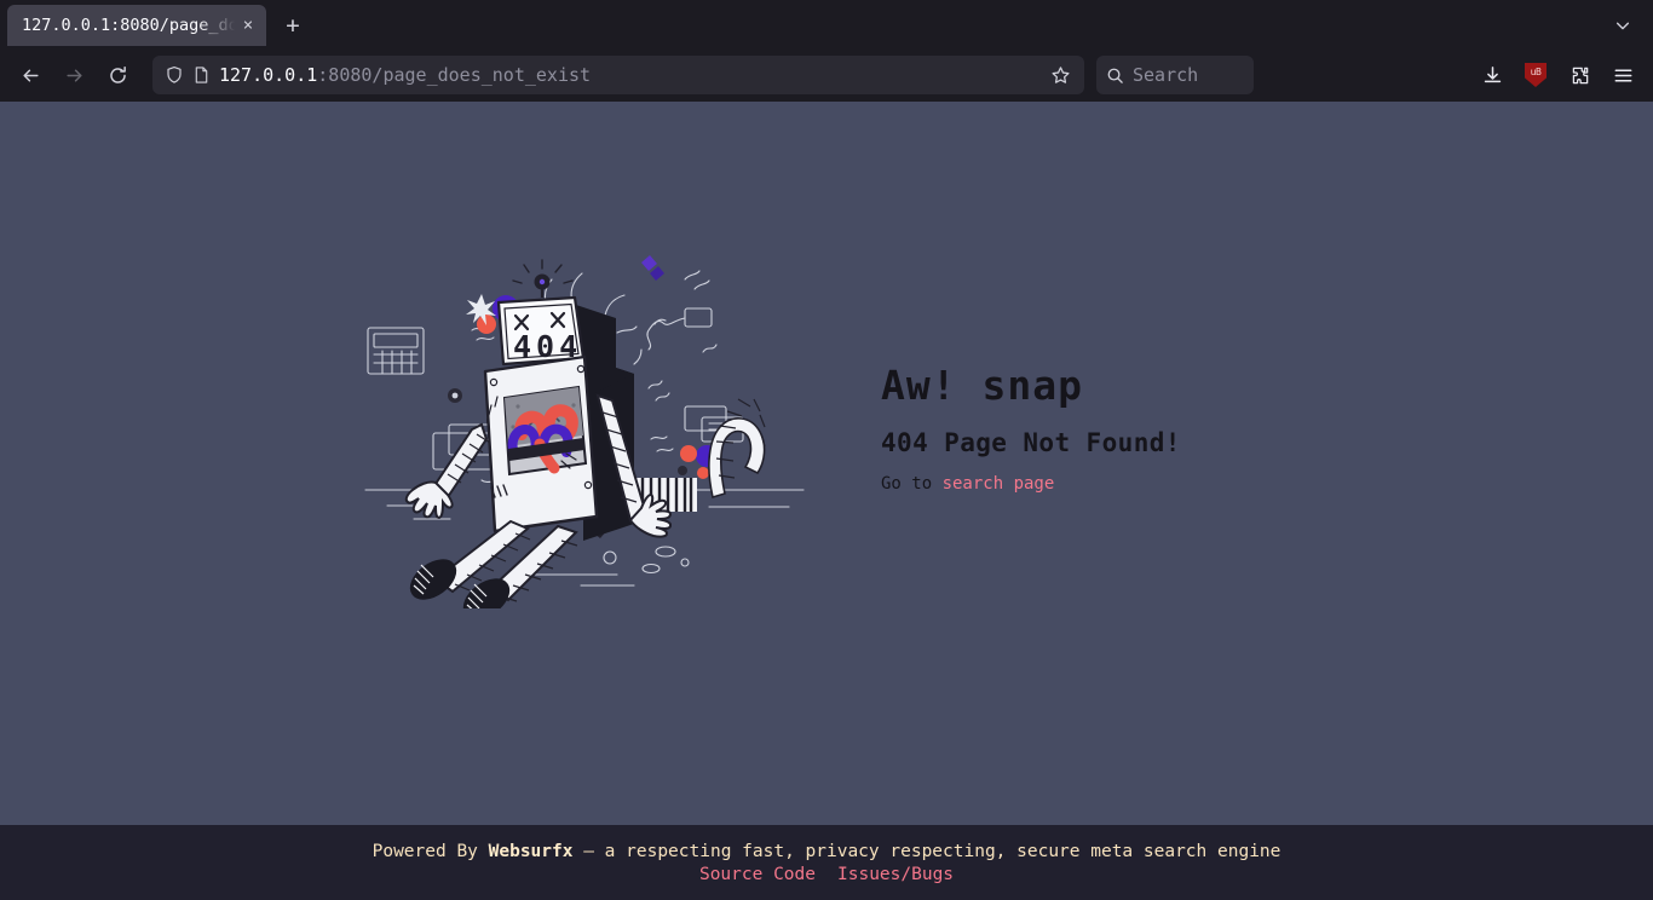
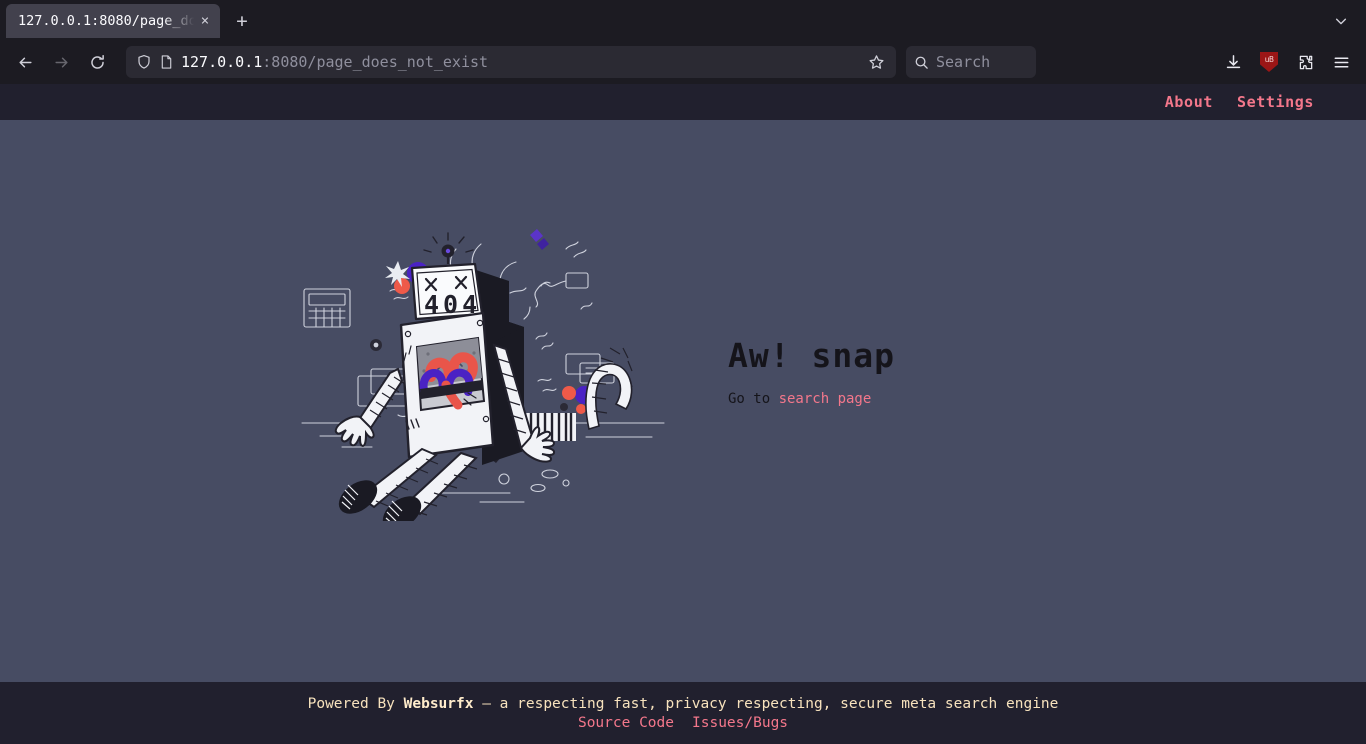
  ×
  +
  127.0.0.1:8080/page_does_not_exist
  Search
  uB
+ About
+ Settings
  404
  Aw! snap
- 404 Page Not Found!
  Go to search page
  Powered By Websurfx – a respecting fast, privacy respecting, secure meta search engine
  Source Code
  Issues/Bugs
